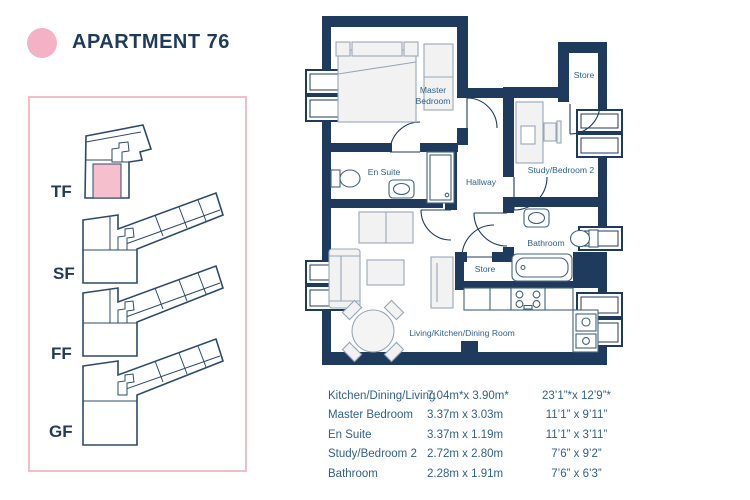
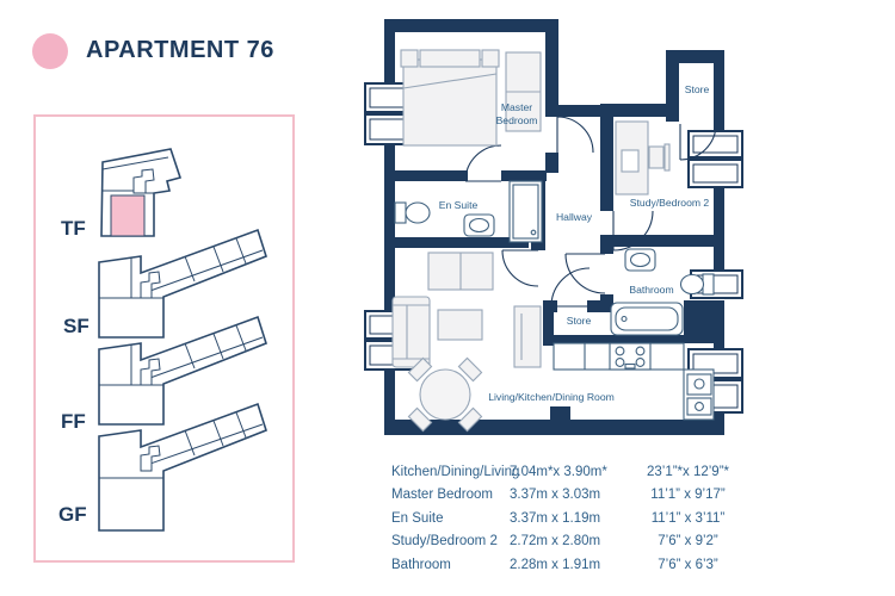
  APARTMENT 76
  TF
  SF
  FF
  GF
  Master
  Bedroom
  En Suite
  Hallway
  Store
  Study/Bedroom 2
  Bathroom
  Store
  Living/Kitchen/Dining Room
  Kitchen/Dining/Livin
  7.04m*x 3.90m*
  23’1”*x 12’9”*
  Master Bedroom
  3.37m x 3.03m
- 11’1” x 9’11”
+ 11’1” x 9’17”
  En Suite
  3.37m x 1.19m
  11’1” x 3’11”
  Study/Bedroom 2
  2.72m x 2.80m
  7’6” x 9’2”
  Bathroom
  2.28m x 1.91m
  7’6” x 6’3”
